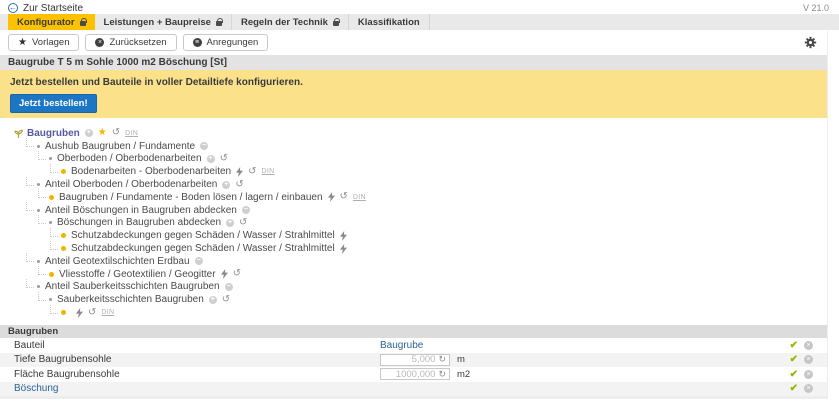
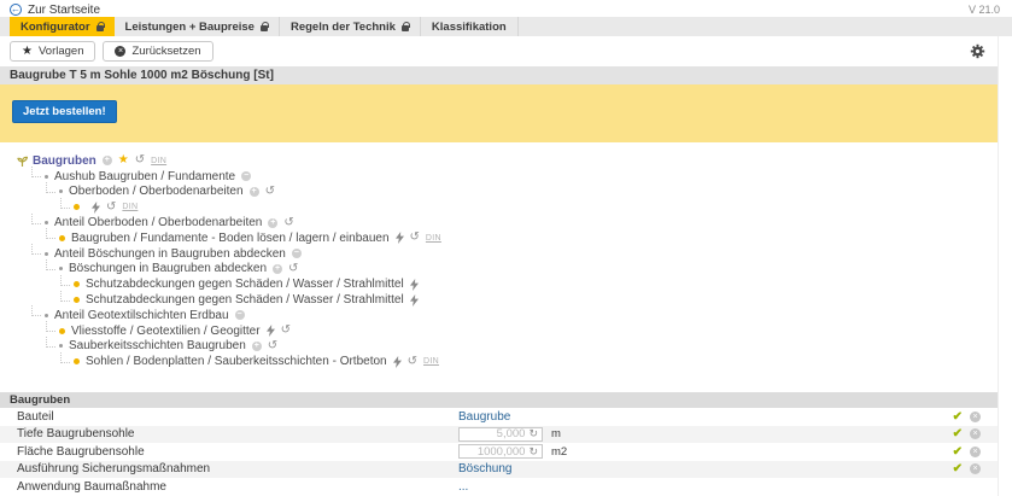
  ←
  Zur Startseite
  V 21.0
  Konfigurator
  Leistungen + Baupreise
  Regeln der Technik
  Klassifikation
  ★
  Vorlagen
  Zurücksetzen
- Anregungen
  Baugrube T 5 m Sohle 1000 m2 Böschung [St]
- Jetzt bestellen und Bauteile in voller Detailtiefe konfigurieren.
  Jetzt bestellen!
  Baugruben
  ★
  ↺
  Aushub Baugruben / Fundamente
  Oberboden / Oberbodenarbeiten
  ↺
- Bodenarbeiten - Oberbodenarbeiten
  ↺
  Anteil Oberboden / Oberbodenarbeiten
  ↺
  Baugruben / Fundamente - Boden lösen / lagern / einbauen
  ↺
  Anteil Böschungen in Baugruben abdecken
  Böschungen in Baugruben abdecken
  ↺
  Schutzabdeckungen gegen Schäden / Wasser / Strahlmittel
  Schutzabdeckungen gegen Schäden / Wasser / Strahlmittel
  Anteil Geotextilschichten Erdbau
  Vliesstoffe / Geotextilien / Geogitter
  ↺
- Anteil Sauberkeitsschichten Baugruben
  Sauberkeitsschichten Baugruben
  ↺
+ Sohlen / Bodenplatten / Sauberkeitsschichten - Ortbeton
  ↺
  Baugruben
  Bauteil
  Baugrube
  ✔
  Tiefe Baugrubensohle
  5,000
  ↻
  m
  ✔
  Fläche Baugrubensohle
  1000,000
  ↻
  m2
  ✔
+ Ausführung Sicherungsmaßnahmen
  Böschung
  ✔
+ Anwendung Baumaßnahme
+ ...
